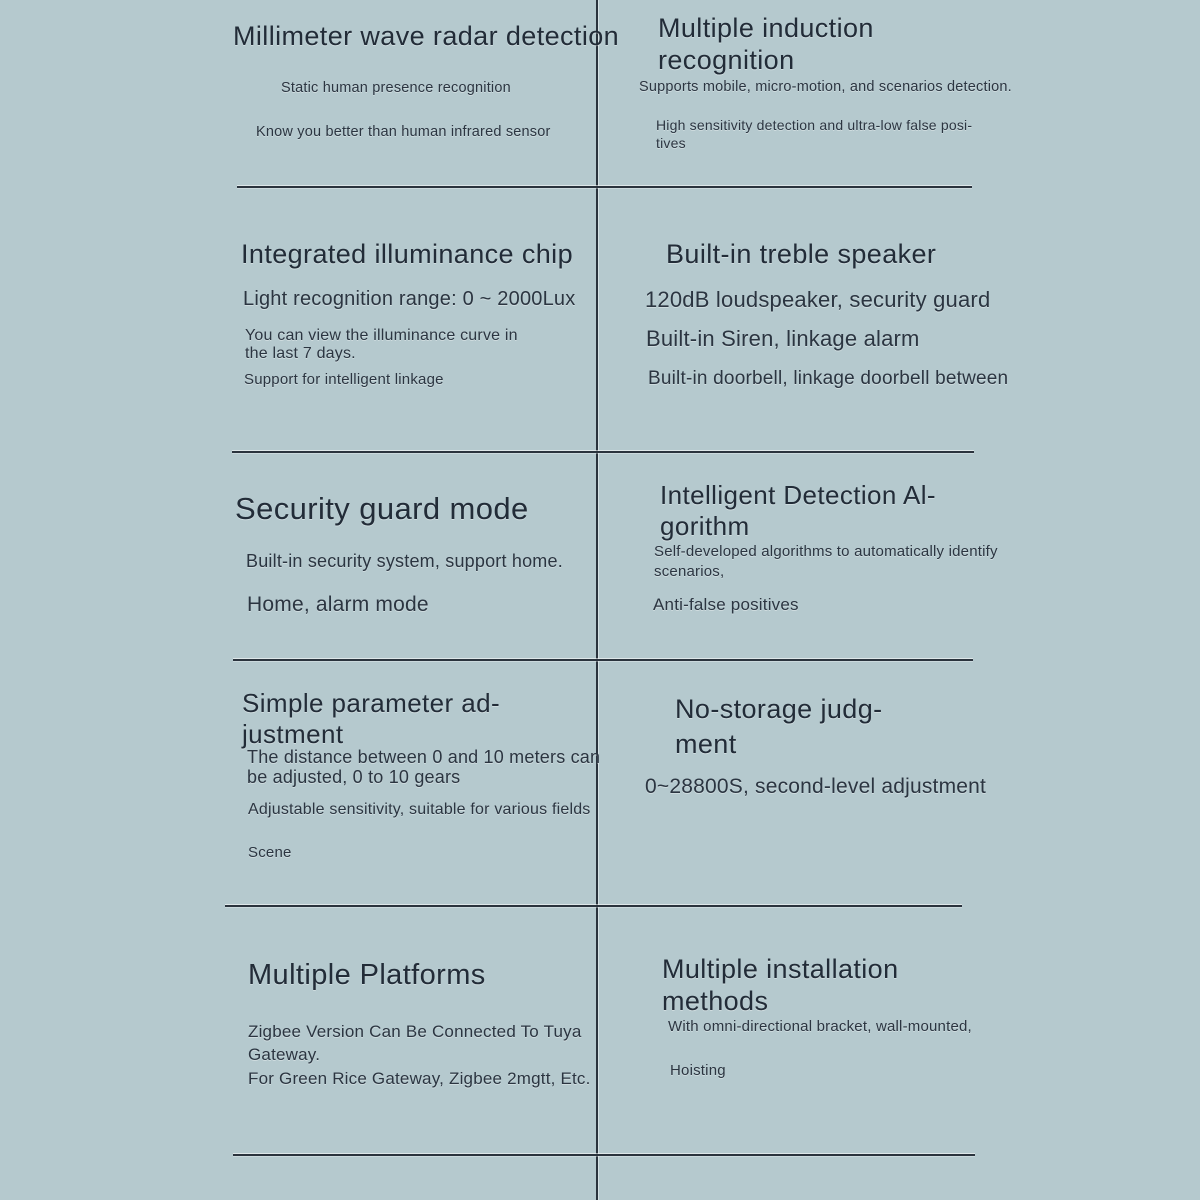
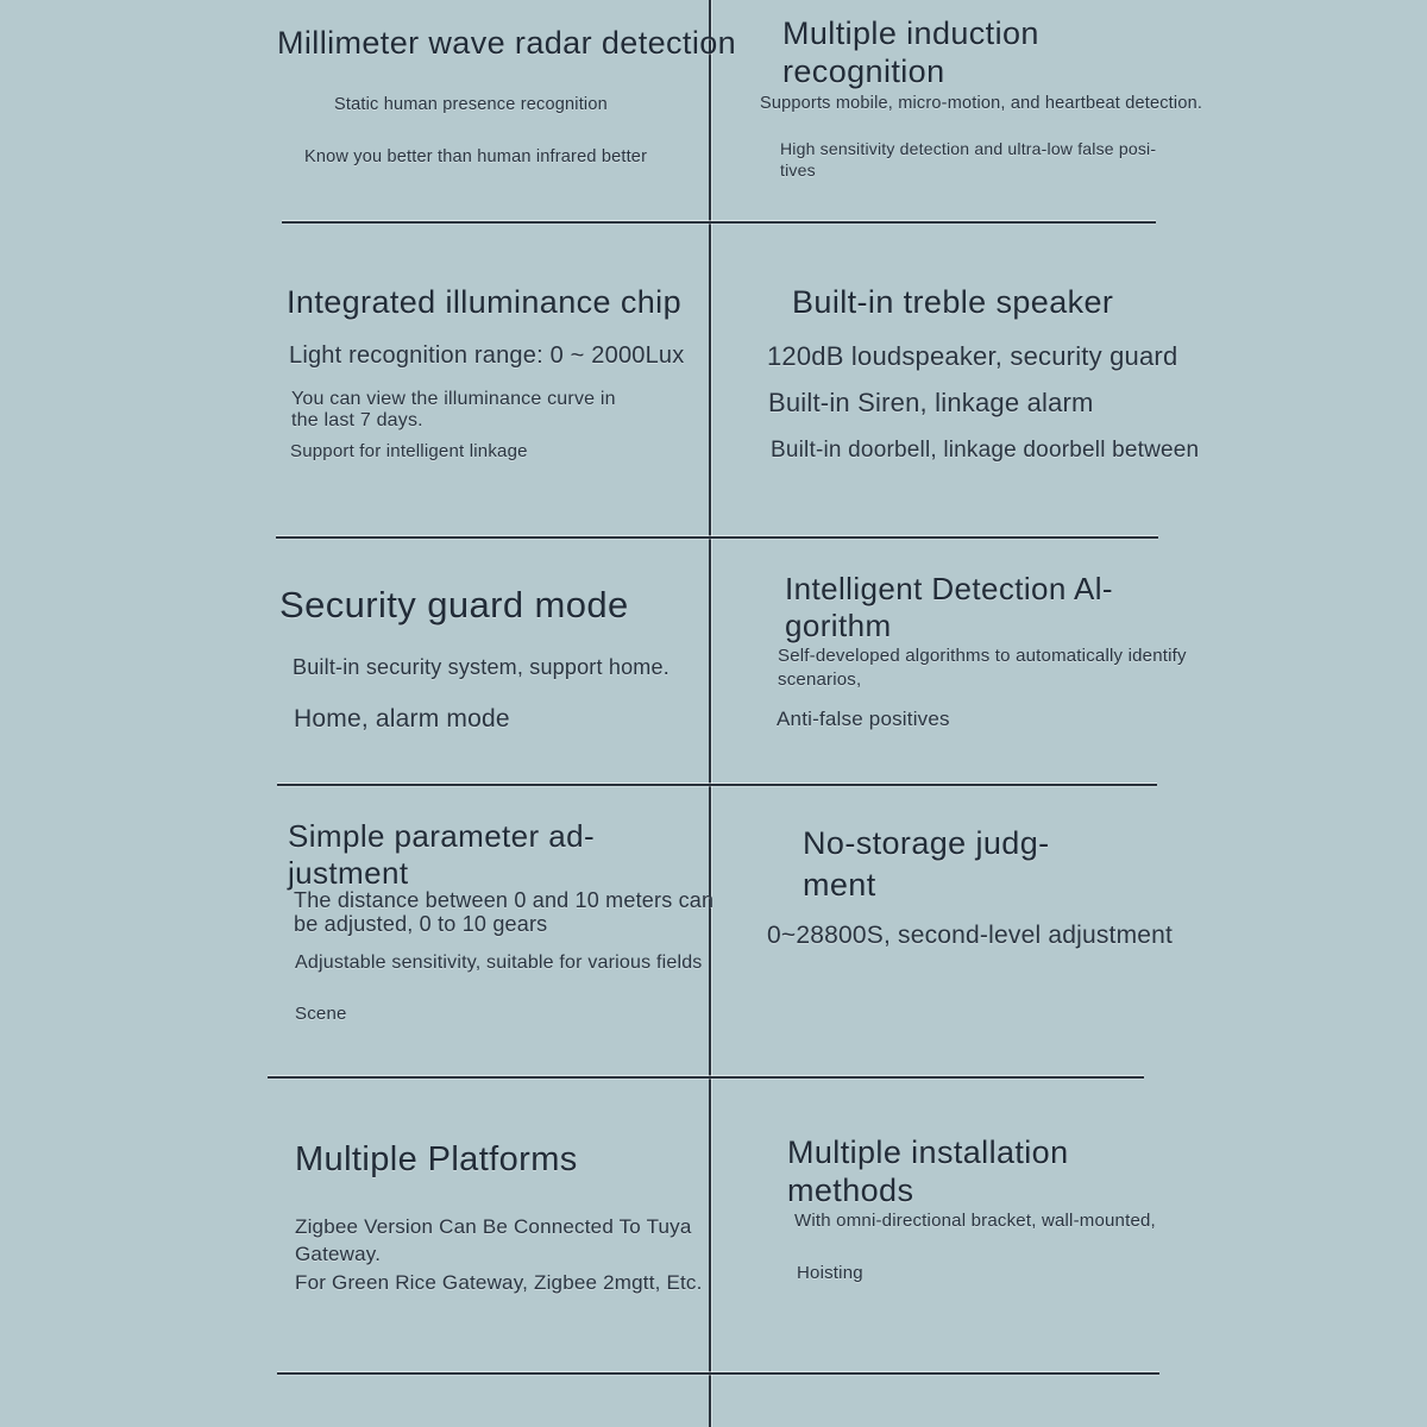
  Millimeter wave radar detection
  Static human presence recognition
- Know you better than human infrared sensor
+ Know you better than human infrared better
  Multiple induction
  recognition
- Supports mobile, micro-motion, and scenarios detection.
+ Supports mobile, micro-motion, and heartbeat detection.
  High sensitivity detection and ultra-low false posi-
  tives
  Integrated illuminance chip
  Light recognition range: 0 ~ 2000Lux
  You can view the illuminance curve in
  the last 7 days.
  Support for intelligent linkage
  Built-in treble speaker
  120dB loudspeaker, security guard
  Built-in Siren, linkage alarm
  Built-in doorbell, linkage doorbell between
  Security guard mode
  Built-in security system, support home.
  Home, alarm mode
  Intelligent Detection Al-
  gorithm
  Self-developed algorithms to automatically identify
  scenarios,
  Anti-false positives
  Simple parameter ad-
  justment
  The distance between 0 and 10 meters can
  be adjusted, 0 to 10 gears
  Adjustable sensitivity, suitable for various fields
  Scene
  No-storage judg-
  ment
  0~28800S, second-level adjustment
  Multiple Platforms
  Zigbee Version Can Be Connected To Tuya
  Gateway.
  For Green Rice Gateway, Zigbee 2mgtt, Etc.
  Multiple installation
  methods
  With omni-directional bracket, wall-mounted,
  Hoisting
